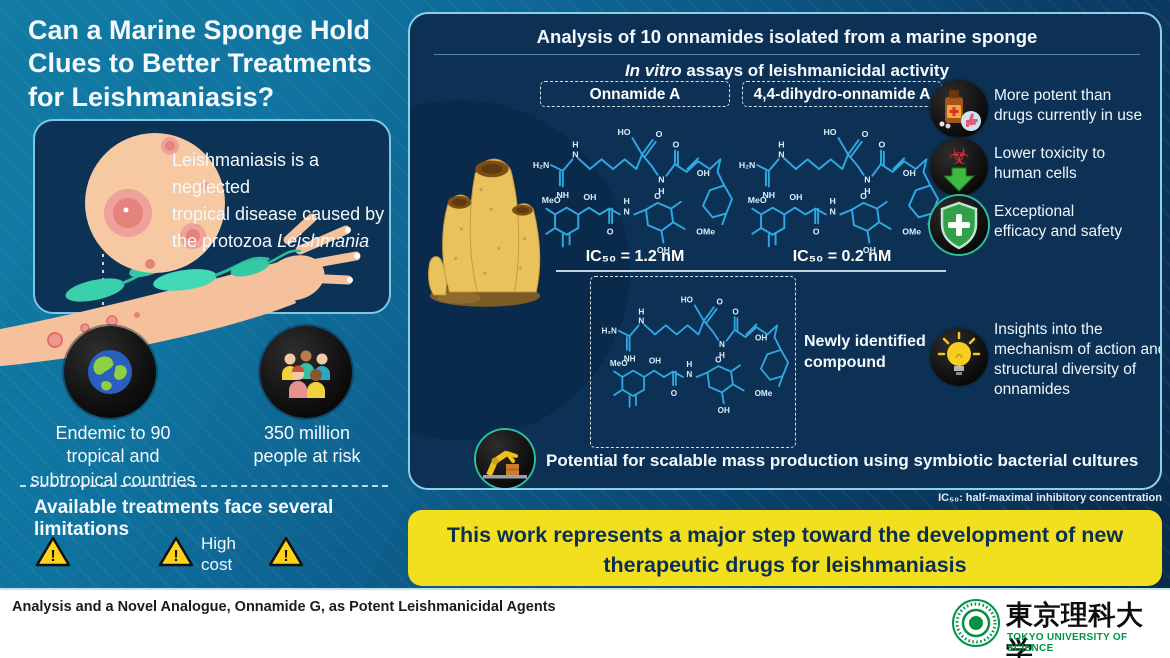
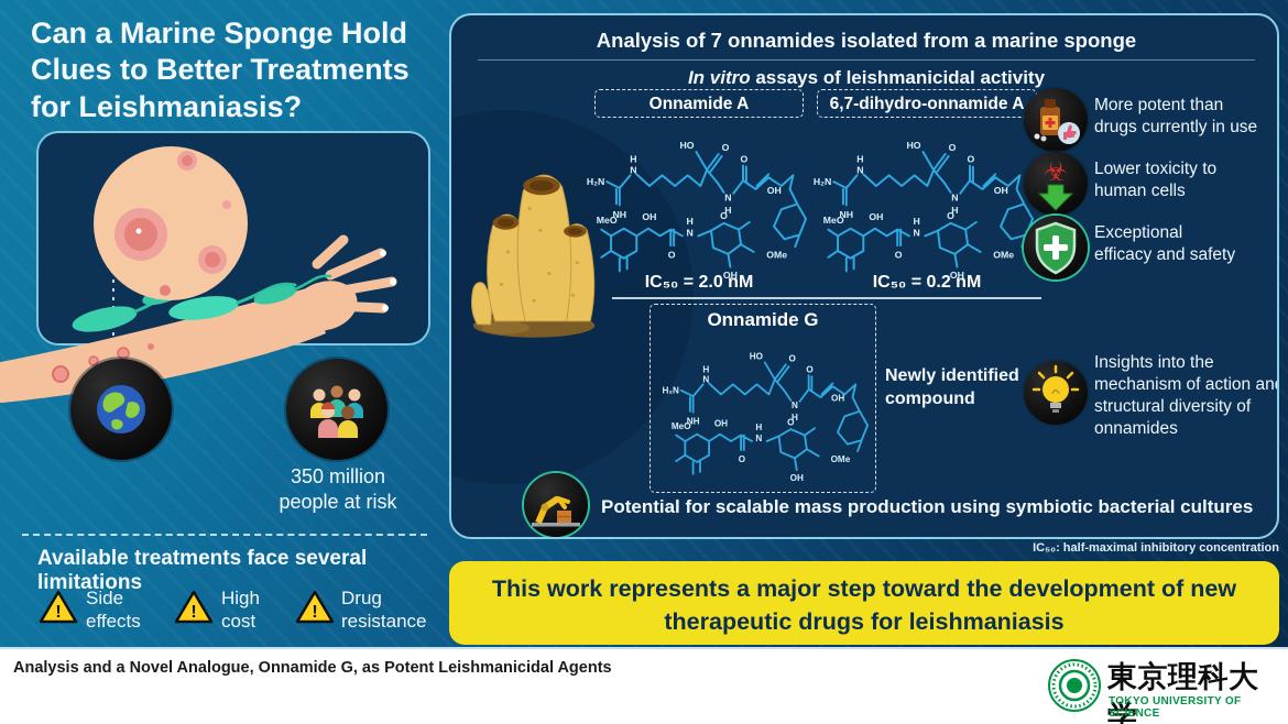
  Can a Marine Sponge Hold
  Clues to Better Treatments
  for Leishmaniasis?
- Leishmaniasis is a neglected
- tropical disease caused by
- the protozoa Leishmania
- Endemic to 90
- tropical and
- subtropical countries
  350 million
  people at risk
  Available treatments face several limitations
  !
+ Side
+ effects
  !
  High
  cost
  !
+ Drug
+ resistance
- Analysis of 10 onnamides isolated from a marine sponge
+ Analysis of 7 onnamides isolated from a marine sponge
  In vitro assays of leishmanicidal activity
  Onnamide A
- IC₅₀ = 1.2 nM
+ IC₅₀ = 2.0 nM
- 4,4-dihydro-onnamide A
+ 6,7-dihydro-onnamide A
  IC₅₀ = 0.2 nM
+ Onnamide G
  Newly identified
  compound
  Potential for scalable mass production using symbiotic bacterial cultures
  More potent than
  drugs currently in use
  ☣
  Lower toxicity to
  human cells
  Exceptional
  efficacy and safety
  Insights into the
  mechanism of action an
  structural diversity of
  onnamides
  IC₅₀: half-maximal inhibitory concentration
  This work represents a major step toward the development of new
  therapeutic drugs for leishmaniasis
  Analysis and a Novel Analogue, Onnamide G, as Potent Leishmanicidal Agents
  東京理科大学
  TOKYO UNIVERSITY OF SCIENCE
